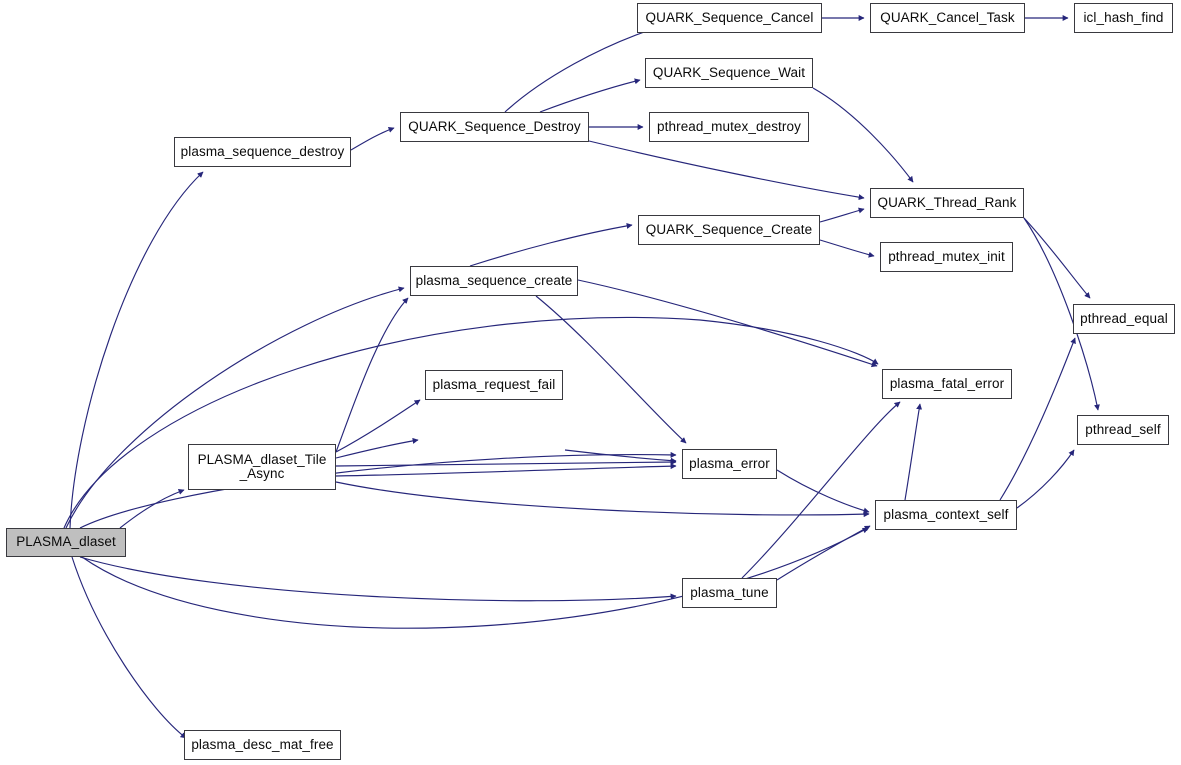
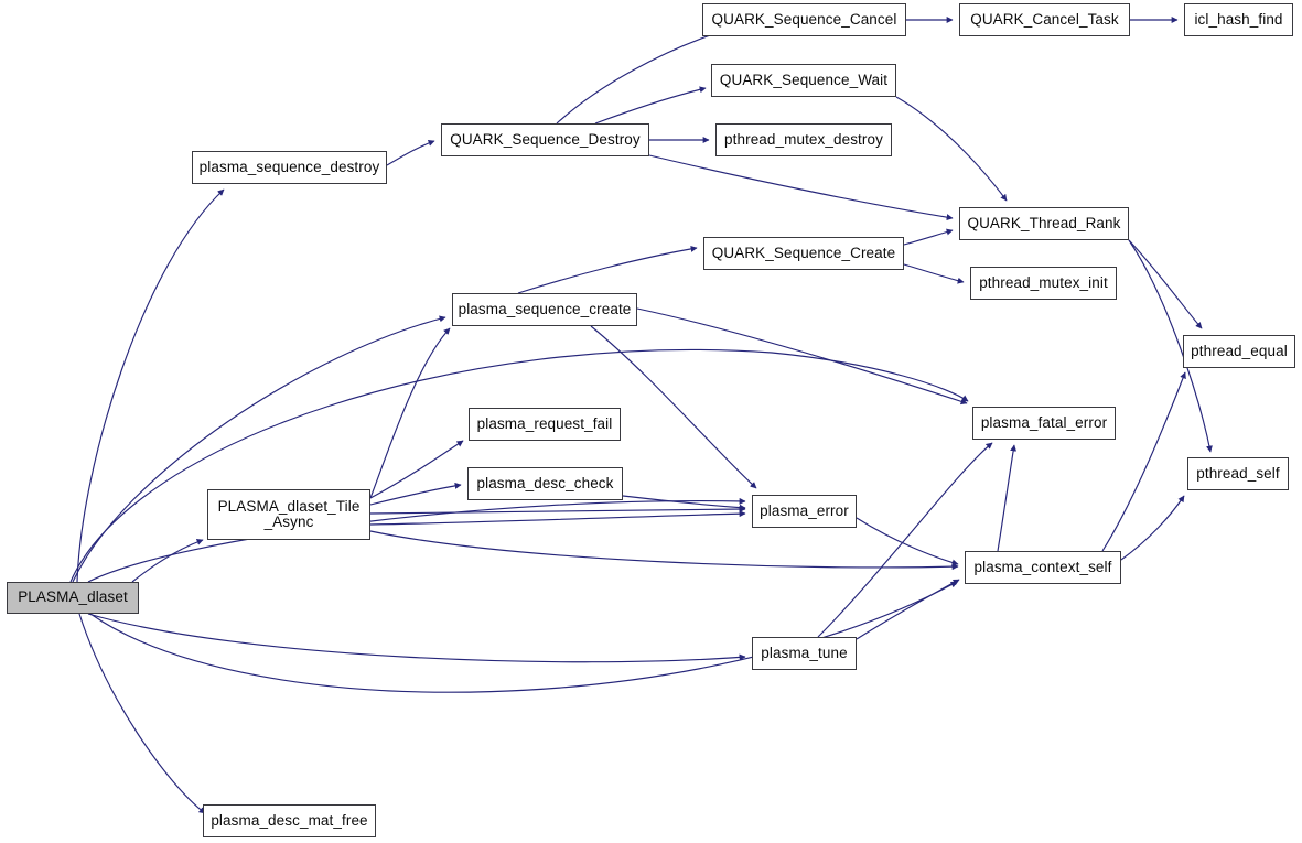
  PLASMA_dlaset
  plasma_sequence_destroy
  QUARK_Sequence_Destroy
  QUARK_Sequence_Cancel
  QUARK_Cancel_Task
  icl_hash_find
  QUARK_Sequence_Wait
  pthread_mutex_destroy
  QUARK_Thread_Rank
  QUARK_Sequence_Create
  pthread_mutex_init
  plasma_sequence_create
  pthread_equal
  plasma_fatal_error
  plasma_request_fail
  pthread_self
+ plasma_desc_check
  plasma_error
  PLASMA_dlaset_Tile
  _Async
  plasma_context_self
  plasma_tune
  plasma_desc_mat_free
